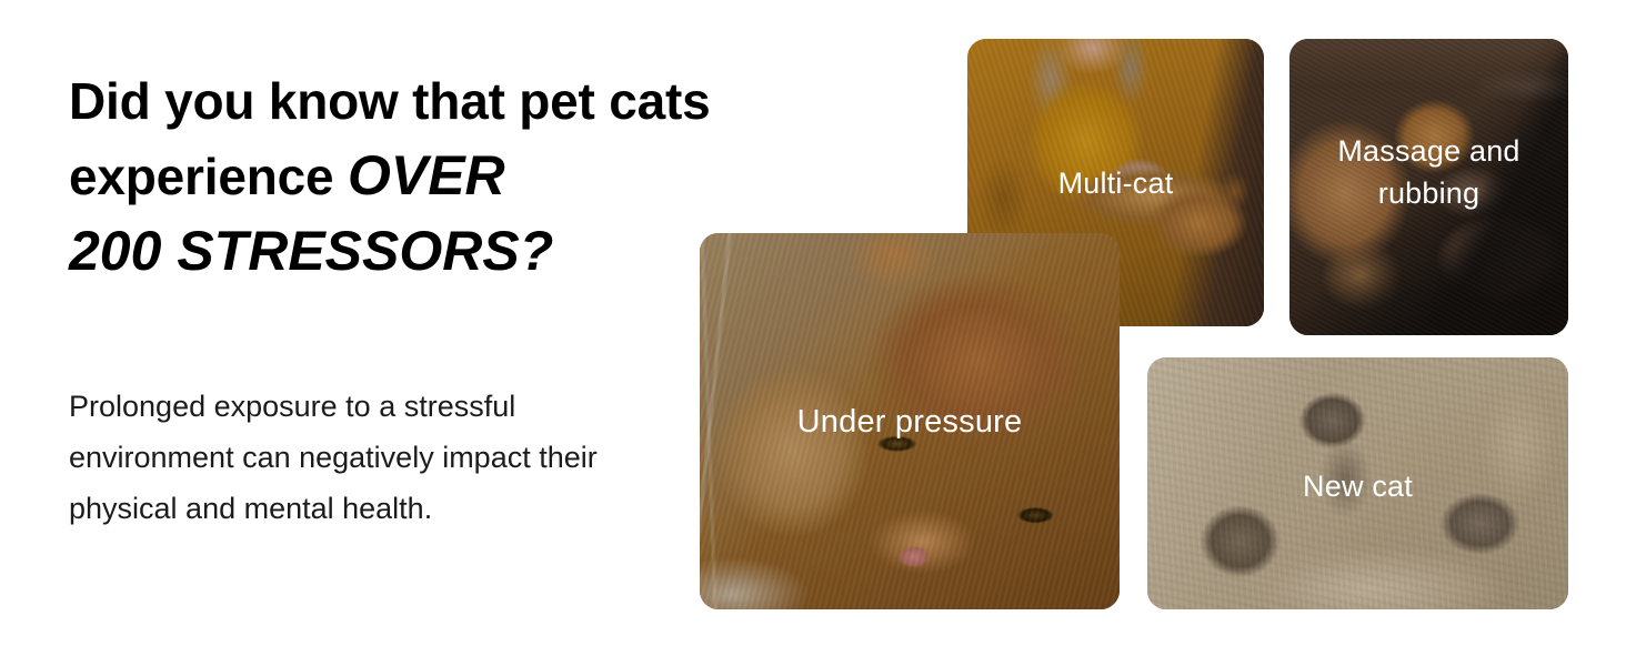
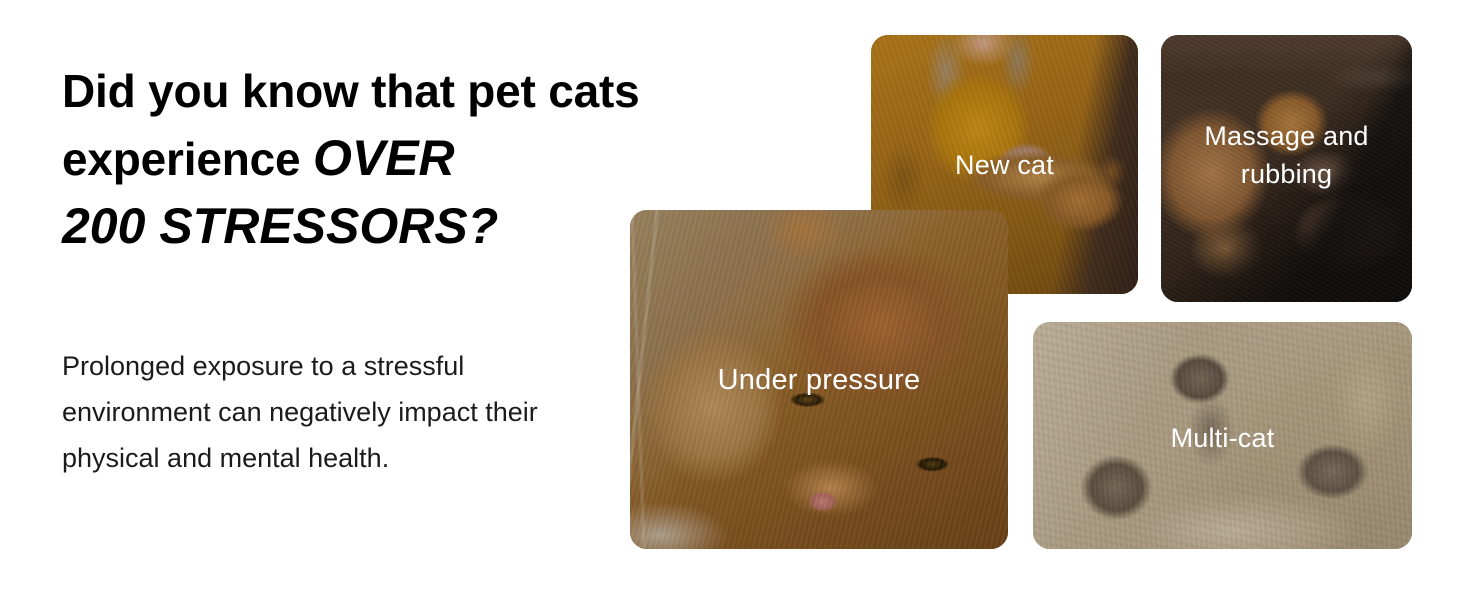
  Did you know that pet cats
  experience OVER
  200 STRESSORS?
  Prolonged exposure to a stressful environment can negatively impact their physical and mental health.
- Multi-cat
+ New cat
  Massage and
  rubbing
  Under pressure
- New cat
+ Multi-cat
